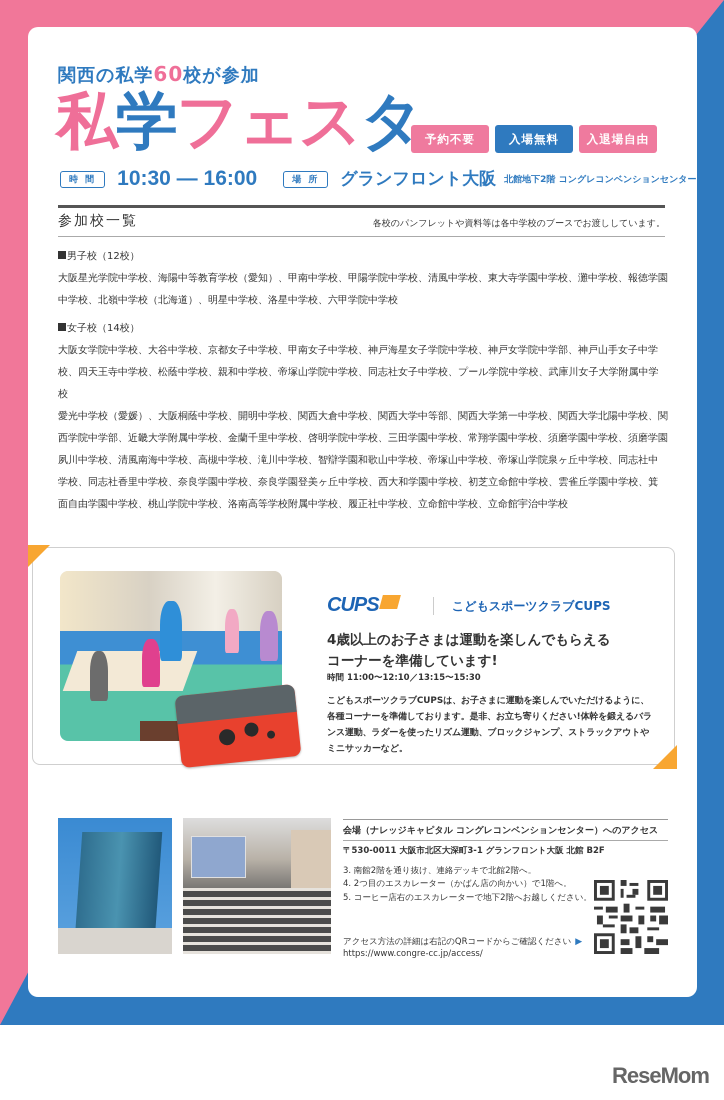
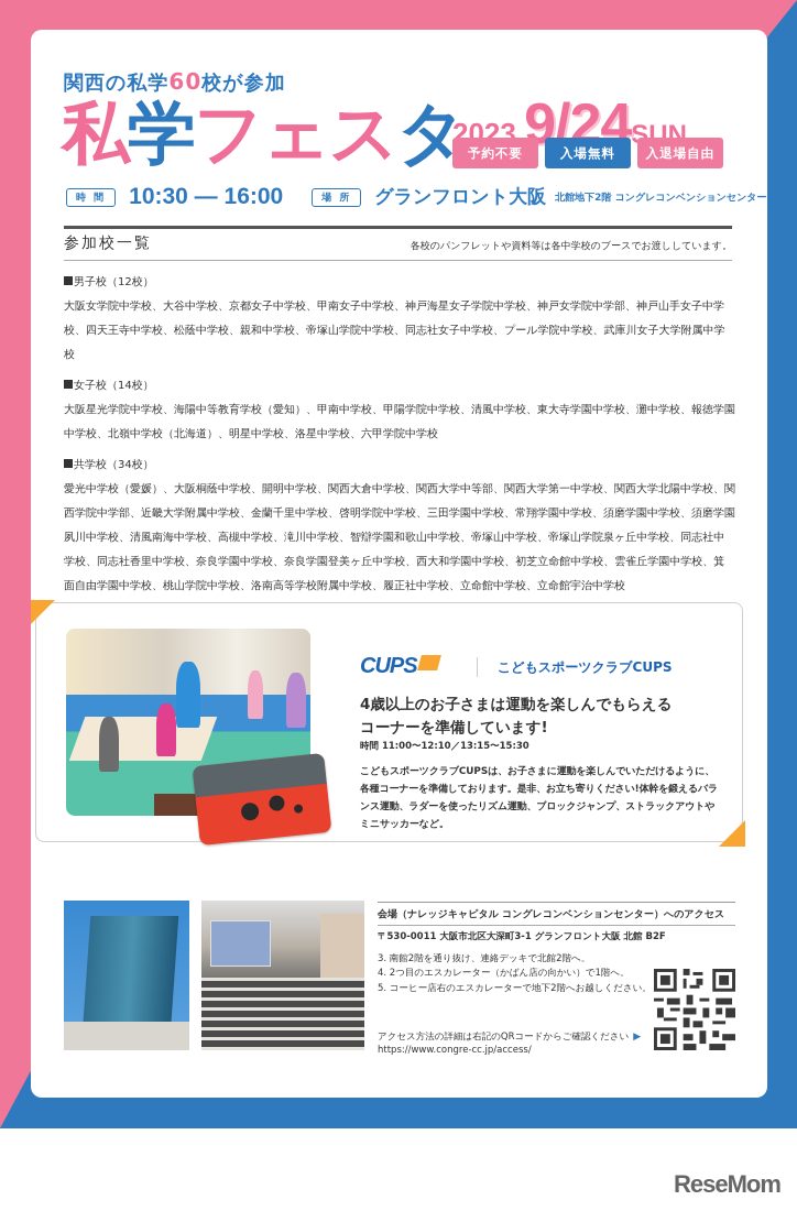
  関西の私学60校が参加
  私学フェスタ
+ 2023.9/24SUN.
  予約不要
  入場無料
  入退場自由
  時 間
  10:30 — 16:00
  場 所
  グランフロント大阪
  北館地下2階 コングレコンベンションセンター
  参加校一覧
  各校のパンフレットや資料等は各中学校のブースでお渡ししています。
  男子校（12校）
- 大阪星光学院中学校、海陽中等教育学校（愛知）、甲南中学校、甲陽学院中学校、清風中学校、東大寺学園中学校、灘中学校、報徳学園中学校、北嶺中学校（北海道）、明星中学校、洛星中学校、六甲学院中学校
+ 大阪女学院中学校、大谷中学校、京都女子中学校、甲南女子中学校、神戸海星女子学院中学校、神戸女学院中学部、神戸山手女子中学校、四天王寺中学校、松蔭中学校、親和中学校、帝塚山学院中学校、同志社女子中学校、プール学院中学校、武庫川女子大学附属中学校
  女子校（14校）
- 大阪女学院中学校、大谷中学校、京都女子中学校、甲南女子中学校、神戸海星女子学院中学校、神戸女学院中学部、神戸山手女子中学校、四天王寺中学校、松蔭中学校、親和中学校、帝塚山学院中学校、同志社女子中学校、プール学院中学校、武庫川女子大学附属中学校
+ 大阪星光学院中学校、海陽中等教育学校（愛知）、甲南中学校、甲陽学院中学校、清風中学校、東大寺学園中学校、灘中学校、報徳学園中学校、北嶺中学校（北海道）、明星中学校、洛星中学校、六甲学院中学校
+ 共学校（34校）
  愛光中学校（愛媛）、大阪桐蔭中学校、開明中学校、関西大倉中学校、関西大学中等部、関西大学第一中学校、関西大学北陽中学校、関西学院中学部、近畿大学附属中学校、金蘭千里中学校、啓明学院中学校、三田学園中学校、常翔学園中学校、須磨学園中学校、須磨学園夙川中学校、清風南海中学校、高槻中学校、滝川中学校、智辯学園和歌山中学校、帝塚山中学校、帝塚山学院泉ヶ丘中学校、同志社中学校、同志社香里中学校、奈良学園中学校、奈良学園登美ヶ丘中学校、西大和学園中学校、初芝立命館中学校、雲雀丘学園中学校、箕面自由学園中学校、桃山学院中学校、洛南高等学校附属中学校、履正社中学校、立命館中学校、立命館宇治中学校
  CUPS
  こどもスポーツクラブCUPS
  4歳以上のお子さまは運動を楽しんでもらえる
  コーナーを準備しています!
  時間 11:00〜12:10／13:15〜15:30
  こどもスポーツクラブCUPSは、お子さまに運動を楽しんでいただけるように、各種コーナーを準備しております。是非、お立ち寄りください!体幹を鍛えるバランス運動、ラダーを使ったリズム運動、ブロックジャンプ、ストラックアウトやミニサッカーなど。
  会場（ナレッジキャピタル コングレコンベンションセンター）へのアクセス
  〒530-0011 大阪市北区大深町3-1 グランフロント大阪 北館 B2F
  3. 南館2階を通り抜け、連絡デッキで北館2階へ。
  4. 2つ目のエスカレーター（かばん店の向かい）で1階へ。
  5. コーヒー店右のエスカレーターで地下2階へお越しください。
  アクセス方法の詳細は右記のQRコードからご確認ください ▶
  https://www.congre-cc.jp/access/
  ReseMom
